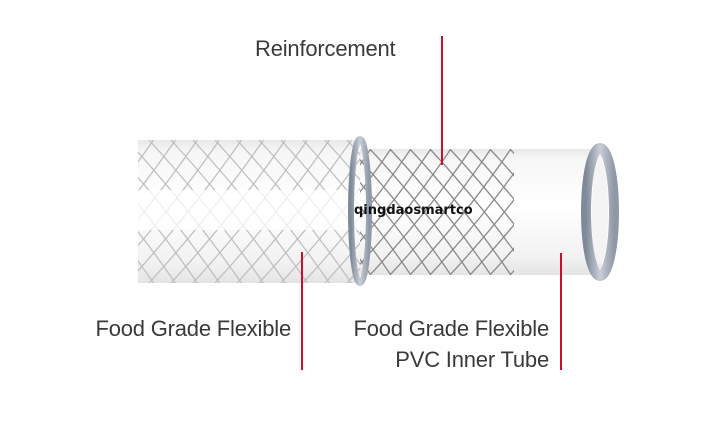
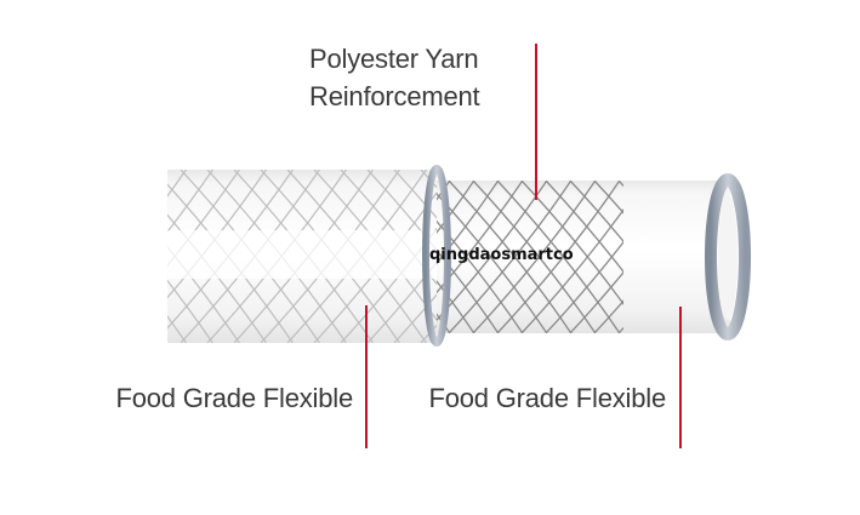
  qingdaosmartco
+ Polyester Yarn
  Reinforcement
  Food Grade Flexible
  Food Grade Flexible
- PVC Inner Tube
